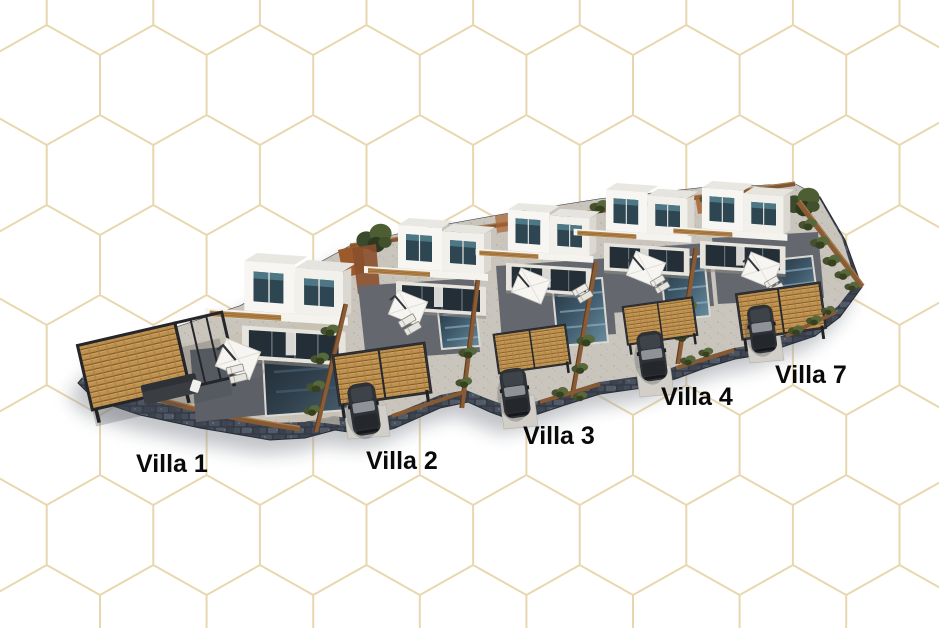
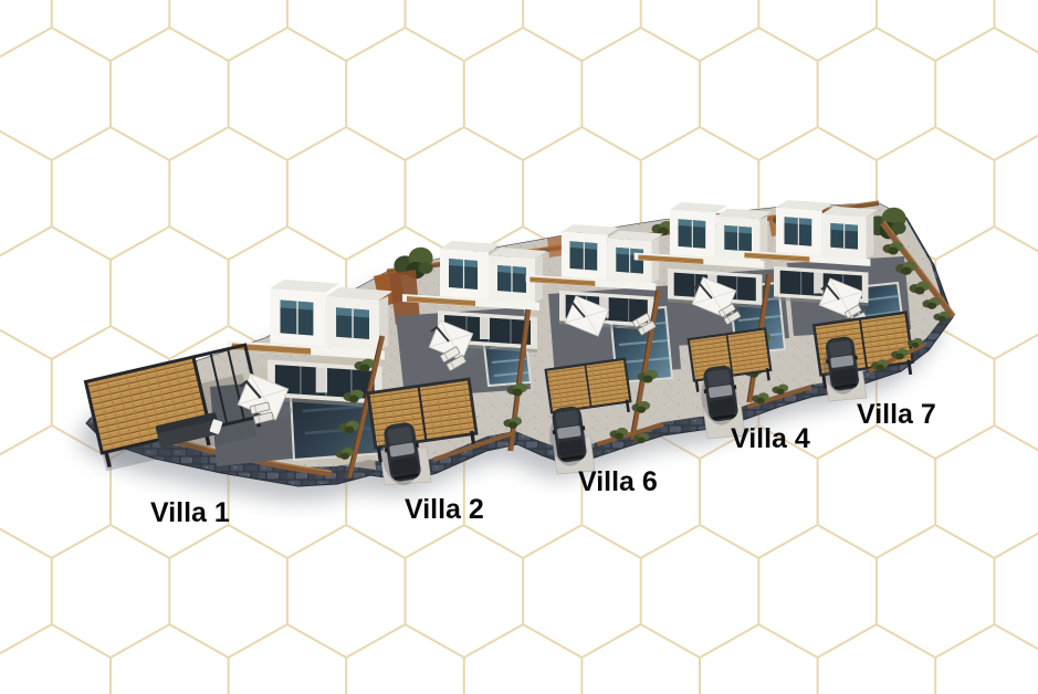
  Villa 1
  Villa 2
- Villa 3
+ Villa 6
  Villa 4
  Villa 7
